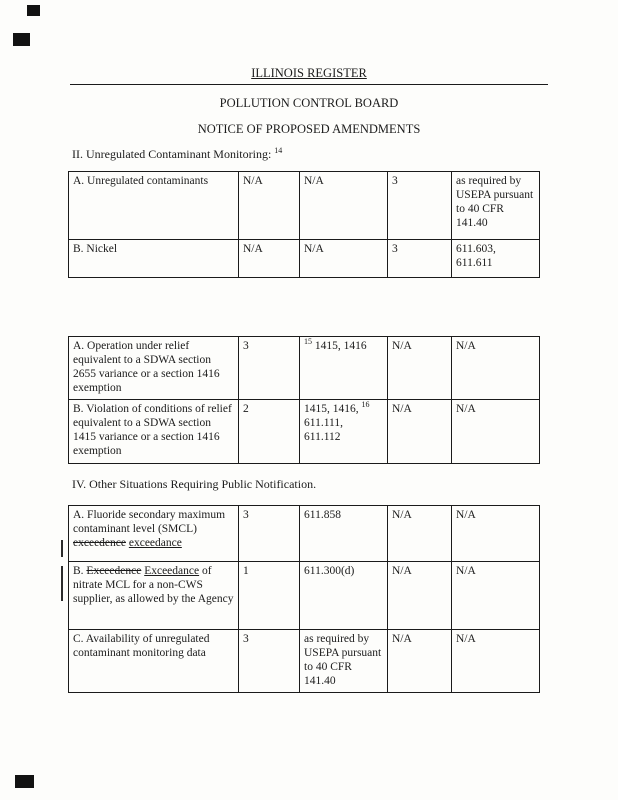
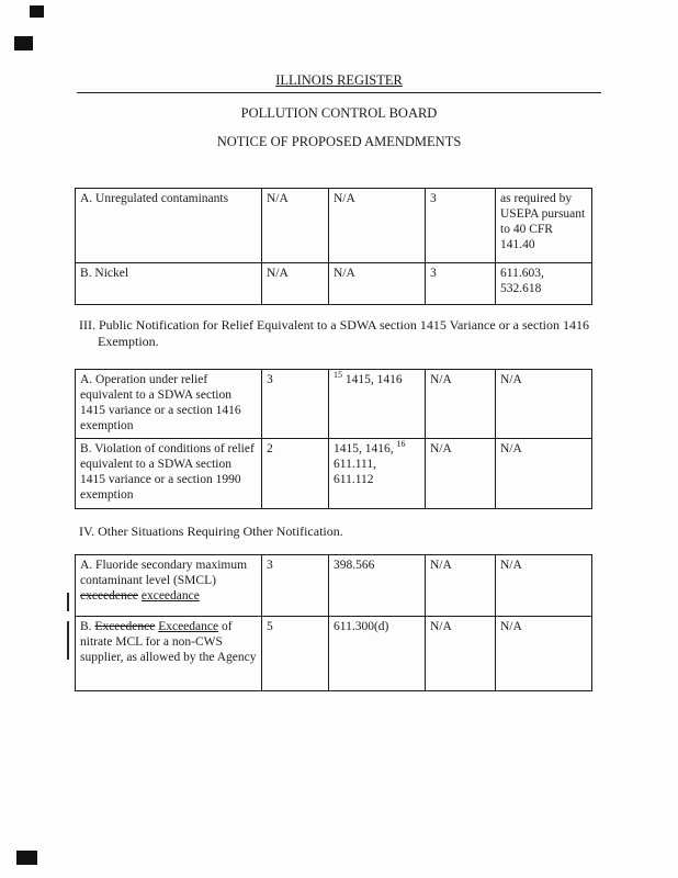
  ILLINOIS REGISTER
  POLLUTION CONTROL BOARD
  NOTICE OF PROPOSED AMENDMENTS
- II. Unregulated Contaminant Monitoring: 14
  A. Unregulated contaminants	N/A	N/A	3	as required by USEPA pursuant to 40 CFR 141.40
- B. Nickel	N/A	N/A	3	611.603, 611.611
+ B. Nickel	N/A	N/A	3	611.603, 532.618
+ III. Public Notification for Relief Equivalent to a SDWA section 1415 Variance or a section 1416 Exemption.
- A. Operation under relief equivalent to a SDWA section 2655 variance or a section 1416 exemption	3	15 1415, 1416	N/A	N/A
+ A. Operation under relief equivalent to a SDWA section 1415 variance or a section 1416 exemption	3	15 1415, 1416	N/A	N/A
- B. Violation of conditions of relief equivalent to a SDWA section 1415 variance or a section 1416 exemption	2	1415, 1416, 16611.111,611.112	N/A	N/A
+ B. Violation of conditions of relief equivalent to a SDWA section 1415 variance or a section 1990 exemption	2	1415, 1416, 16611.111,611.112	N/A	N/A
- IV. Other Situations Requiring Public Notification.
+ IV. Other Situations Requiring Other Notification.
- A. Fluoride secondary maximum contaminant level (SMCL) exceedence exceedance	3	611.858	N/A	N/A
+ A. Fluoride secondary maximum contaminant level (SMCL) exceedence exceedance	3	398.566	N/A	N/A
- B. Exceedence Exceedance of nitrate MCL for a non-CWS supplier, as allowed by the Agency	1	611.300(d)	N/A	N/A
+ B. Exceedence Exceedance of nitrate MCL for a non-CWS supplier, as allowed by the Agency	5	611.300(d)	N/A	N/A
- C. Availability of unregulated contaminant monitoring data	3	as required by USEPA pursuant to 40 CFR 141.40	N/A	N/A
